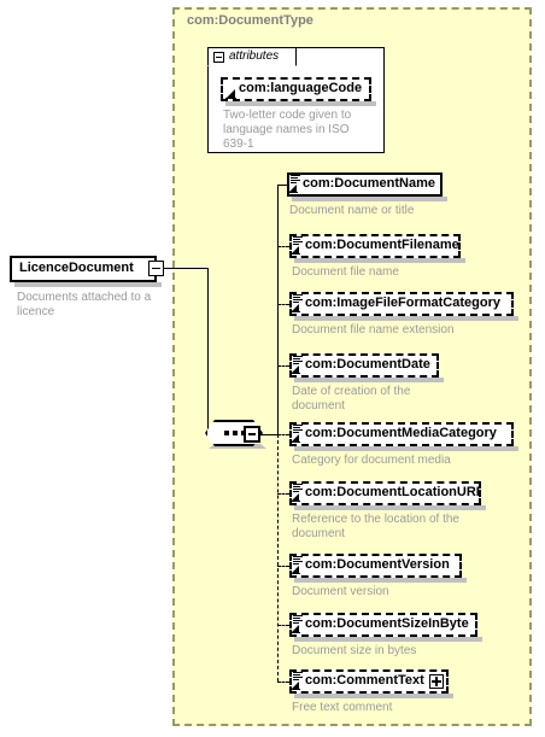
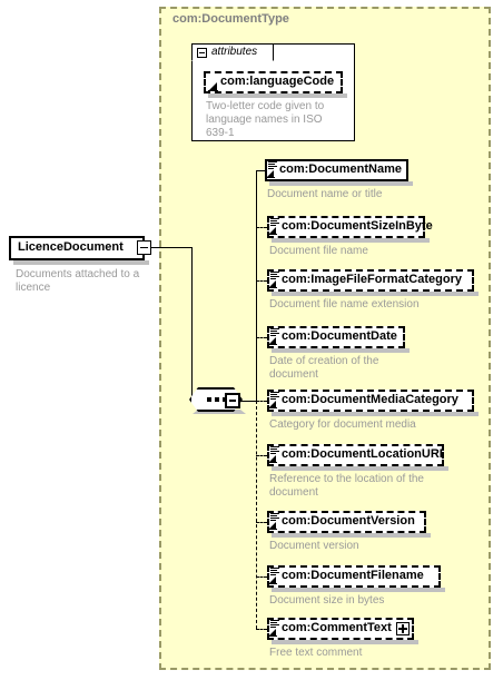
  com:DocumentType
  attributes
  com:languageCode
  Two-letter code given to language names in ISO 639-1
  LicenceDocument
  Documents attached to a licence
  com:DocumentName
  Document name or title
- com:DocumentFilename
+ com:DocumentSizeInByte
  Document file name
  com:ImageFileFormatCategory
  Document file name extension
  com:DocumentDate
  Date of creation of the document
  com:DocumentMediaCategory
  Category for document media
  com:DocumentLocationURI
  Reference to the location of the document
  com:DocumentVersion
  Document version
- com:DocumentSizeInByte
+ com:DocumentFilename
  Document size in bytes
  com:CommentText
  Free text comment
